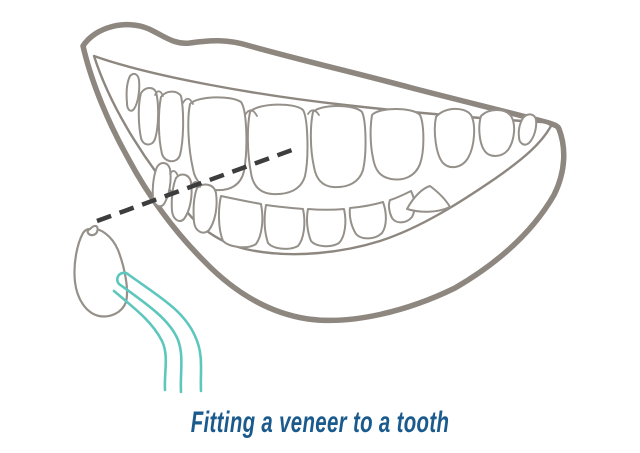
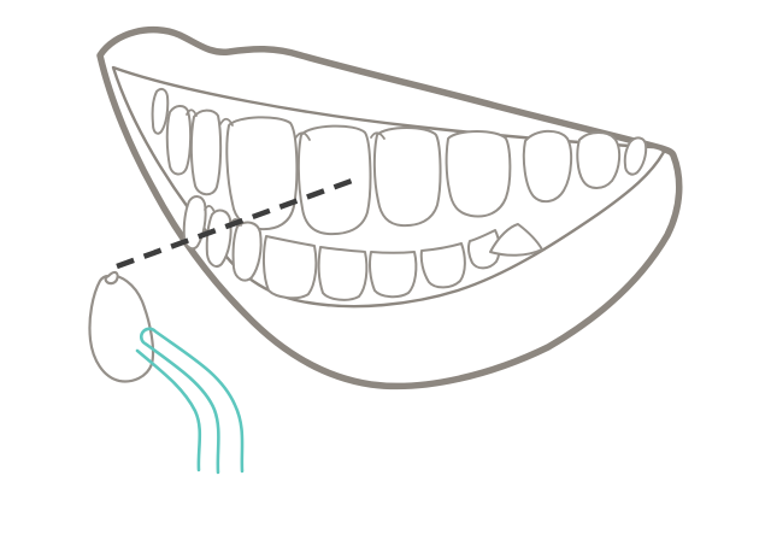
- Fitting a veneer to a tooth
